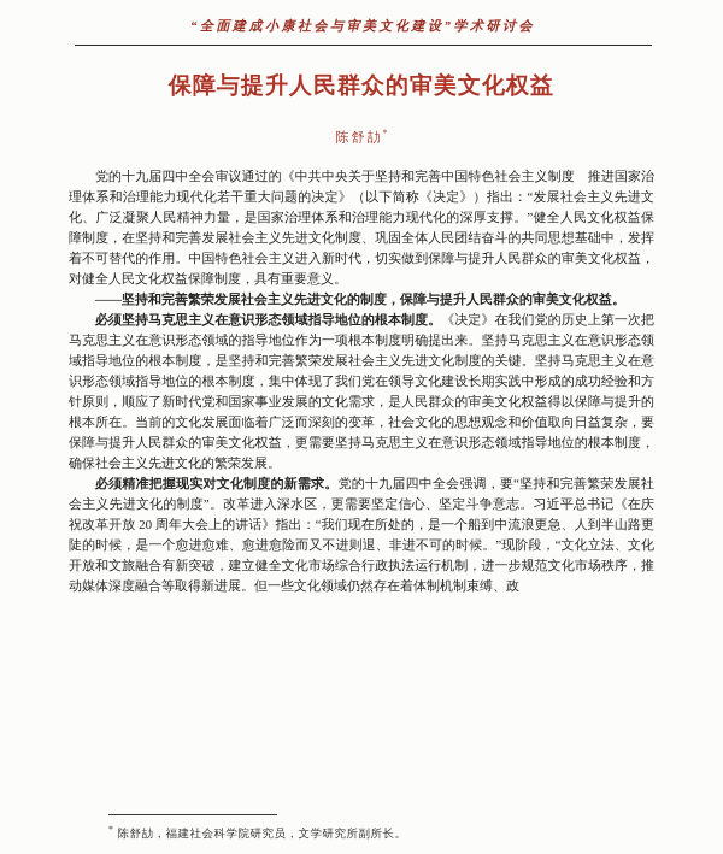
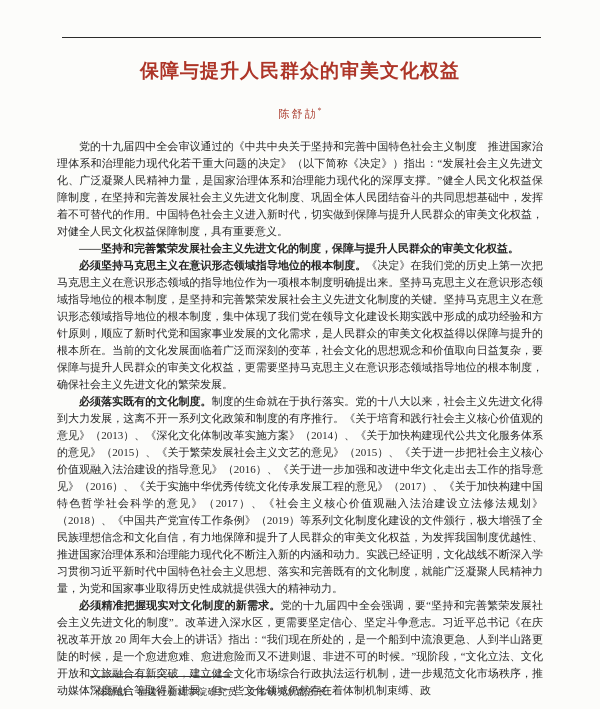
- “全面建成小康社会与审美文化建设”学术研讨会
  保障与提升人民群众的审美文化权益
  陈舒劼*
  党的十九届四中全会审议通过的《中共中央关于坚持和完善中国特色社会主义制度 推进国家治理体系和治理能力现代化若干重大问题的决定》（以下简称《决定》）指出：“发展社会主义先进文化、广泛凝聚人民精神力量，是国家治理体系和治理能力现代化的深厚支撑。”健全人民文化权益保障制度，在坚持和完善发展社会主义先进文化制度、巩固全体人民团结奋斗的共同思想基础中，发挥着不可替代的作用。中国特色社会主义进入新时代，切实做到保障与提升人民群众的审美文化权益，对健全人民文化权益保障制度，具有重要意义。
  ——坚持和完善繁荣发展社会主义先进文化的制度，保障与提升人民群众的审美文化权益。
  必须坚持马克思主义在意识形态领域指导地位的根本制度。《决定》在我们党的历史上第一次把马克思主义在意识形态领域的指导地位作为一项根本制度明确提出来。坚持马克思主义在意识形态领域指导地位的根本制度，是坚持和完善繁荣发展社会主义先进文化制度的关键。坚持马克思主义在意识形态领域指导地位的根本制度，集中体现了我们党在领导文化建设长期实践中形成的成功经验和方针原则，顺应了新时代党和国家事业发展的文化需求，是人民群众的审美文化权益得以保障与提升的根本所在。当前的文化发展面临着广泛而深刻的变革，社会文化的思想观念和价值取向日益复杂，要保障与提升人民群众的审美文化权益，更需要坚持马克思主义在意识形态领域指导地位的根本制度，确保社会主义先进文化的繁荣发展。
+ 必须落实既有的文化制度。制度的生命就在于执行落实。党的十八大以来，社会主义先进文化得到大力发展，这离不开一系列文化政策和制度的有序推行。《关于培育和践行社会主义核心价值观的意见》（2013）、《深化文化体制改革实施方案》（2014）、《关于加快构建现代公共文化服务体系的意见》（2015）、《关于繁荣发展社会主义文艺的意见》（2015）、《关于进一步把社会主义核心价值观融入法治建设的指导意见》（2016）、《关于进一步加强和改进中华文化走出去工作的指导意见》（2016）、《关于实施中华优秀传统文化传承发展工程的意见》（2017）、《关于加快构建中国特色哲学社会科学的意见》（2017）、《社会主义核心价值观融入法治建设立法修法规划》（2018）、《中国共产党宣传工作条例》（2019）等系列文化制度化建设的文件颁行，极大增强了全民族理想信念和文化自信，有力地保障和提升了人民群众的审美文化权益，为发挥我国制度优越性、推进国家治理体系和治理能力现代化不断注入新的内涵和动力。实践已经证明，文化战线不断深入学习贯彻习近平新时代中国特色社会主义思想、落实和完善既有的文化制度，就能广泛凝聚人民精神力量，为党和国家事业取得历史性成就提供强大的精神动力。
  必须精准把握现实对文化制度的新需求。党的十九届四中全会强调，要“坚持和完善繁荣发展社会主义先进文化的制度”。改革进入深水区，更需要坚定信心、坚定斗争意志。习近平总书记《在庆祝改革开放 20 周年大会上的讲话》指出：“我们现在所处的，是一个船到中流浪更急、人到半山路更陡的时候，是一个愈进愈难、愈进愈险而又不进则退、非进不可的时候。”现阶段，“文化立法、文化开放和文旅融合有新突破，建立健全文化市场综合行政执法运行机制，进一步规范文化市场秩序，推动媒体深度融合等取得新进展。但一些文化领域仍然存在着体制机制束缚、政
  *陈舒劼，福建社会科学院研究员，文学研究所副所长。
